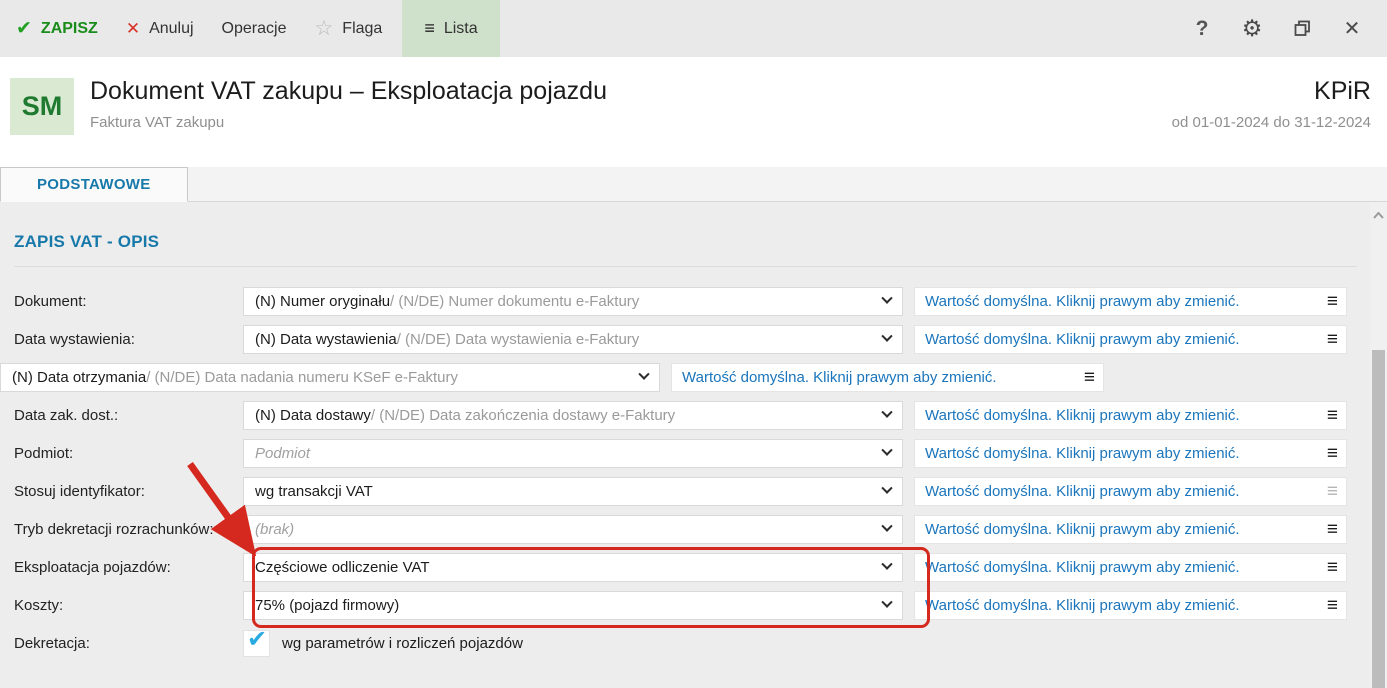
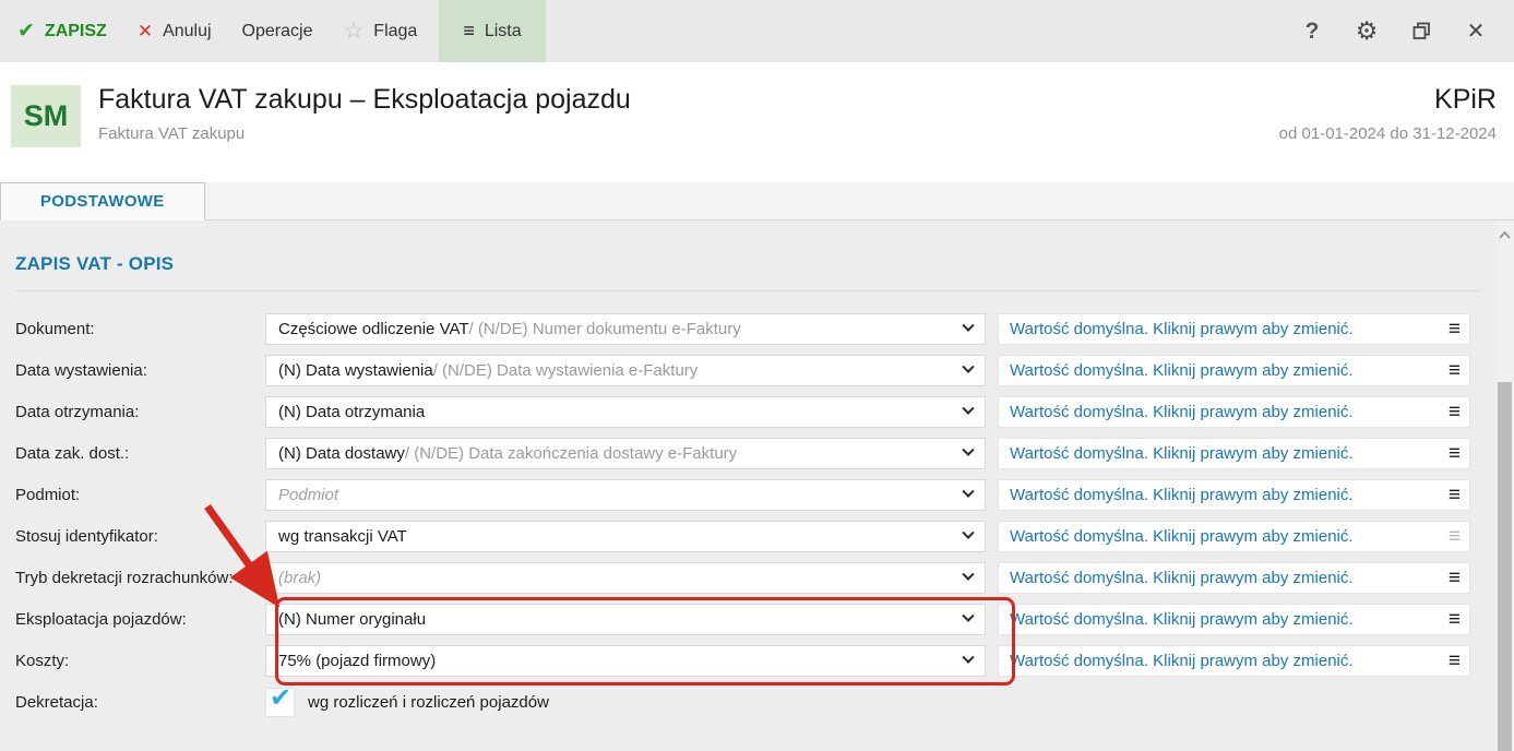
  ✔
  ZAPISZ
  ✕
  Anuluj
  Operacje
  ☆
  Flaga
  ≡
  Lista
  ?
  ⚙
  ✕
  SM
- Dokument VAT zakupu – Eksploatacja pojazdu
+ Faktura VAT zakupu – Eksploatacja pojazdu
  Faktura VAT zakupu
  KPiR
  od 01-01-2024 do 31-12-2024
  PODSTAWOWE
  ZAPIS VAT - OPIS
  Dokument:
- (N) Numer oryginału
+ Częściowe odliczenie VAT
  / (N/DE) Numer dokumentu e-Faktury
  Wartość domyślna. Kliknij prawym aby zmienić.
  ≡
  Data wystawienia:
  (N) Data wystawienia
  / (N/DE) Data wystawienia e-Faktury
  Wartość domyślna. Kliknij prawym aby zmienić.
  ≡
+ Data otrzymania:
  (N) Data otrzymania
- / (N/DE) Data nadania numeru KSeF e-Faktury
  Wartość domyślna. Kliknij prawym aby zmienić.
  ≡
  Data zak. dost.:
  (N) Data dostawy
  / (N/DE) Data zakończenia dostawy e-Faktury
  Wartość domyślna. Kliknij prawym aby zmienić.
  ≡
  Podmiot:
  Podmiot
  Wartość domyślna. Kliknij prawym aby zmienić.
  ≡
  Stosuj identyfikator:
  wg transakcji VAT
  Wartość domyślna. Kliknij prawym aby zmienić.
  ≡
  Tryb dekretacji rozrachunków:
  (brak)
  Wartość domyślna. Kliknij prawym aby zmienić.
  ≡
  Eksploatacja pojazdów:
- Częściowe odliczenie VAT
+ (N) Numer oryginału
  Wartość domyślna. Kliknij prawym aby zmienić.
  ≡
  Koszty:
  75% (pojazd firmowy)
  Wartość domyślna. Kliknij prawym aby zmienić.
  ≡
  Dekretacja:
  ✔
- wg parametrów i rozliczeń pojazdów
+ wg rozliczeń i rozliczeń pojazdów
